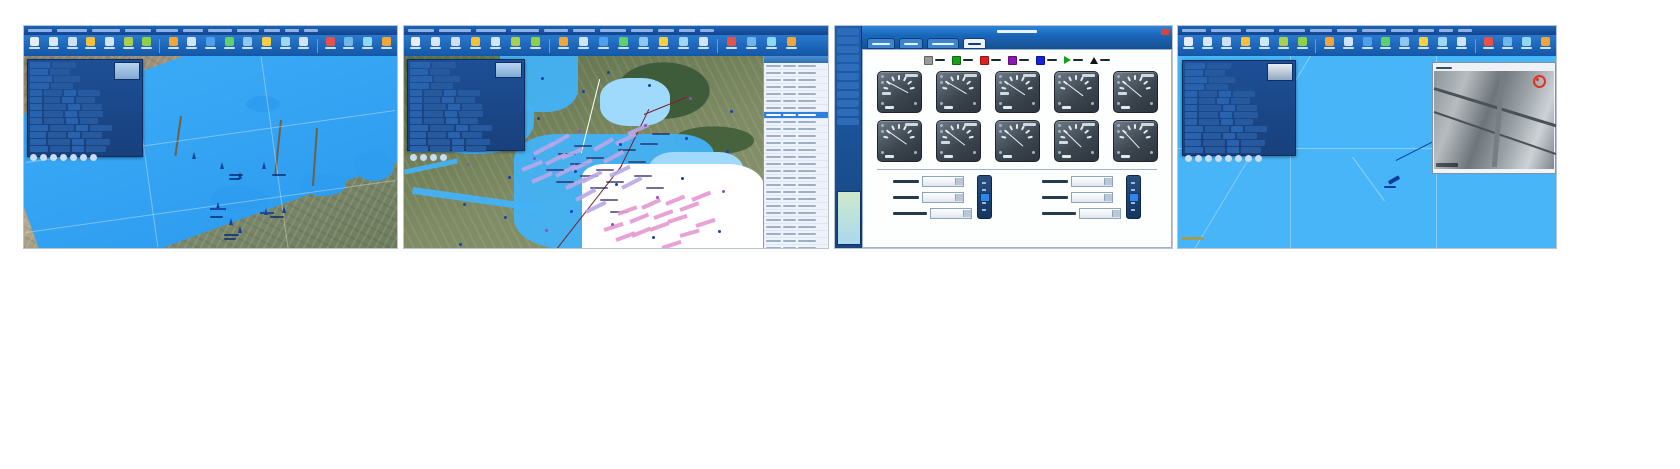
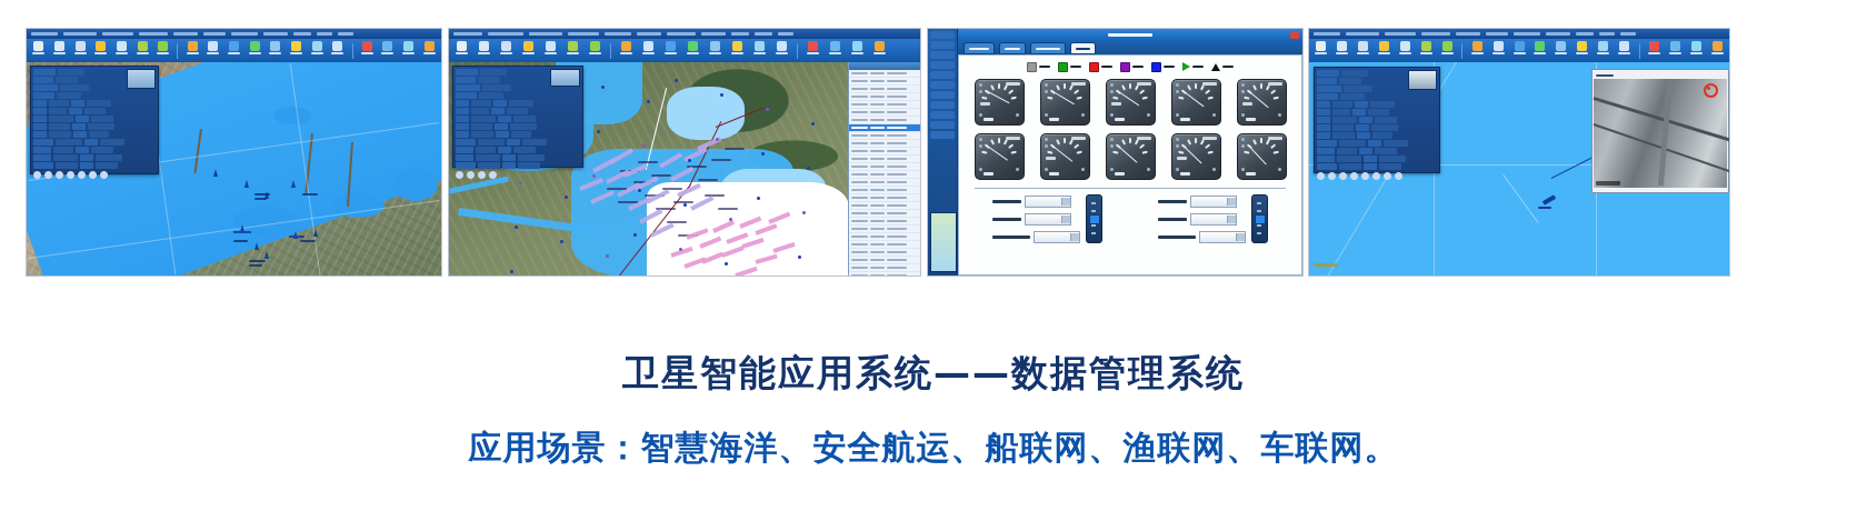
+ 卫星智能应用系统——数据管理系统
+ 应用场景：智慧海洋、安全航运、船联网、渔联网、车联网。
